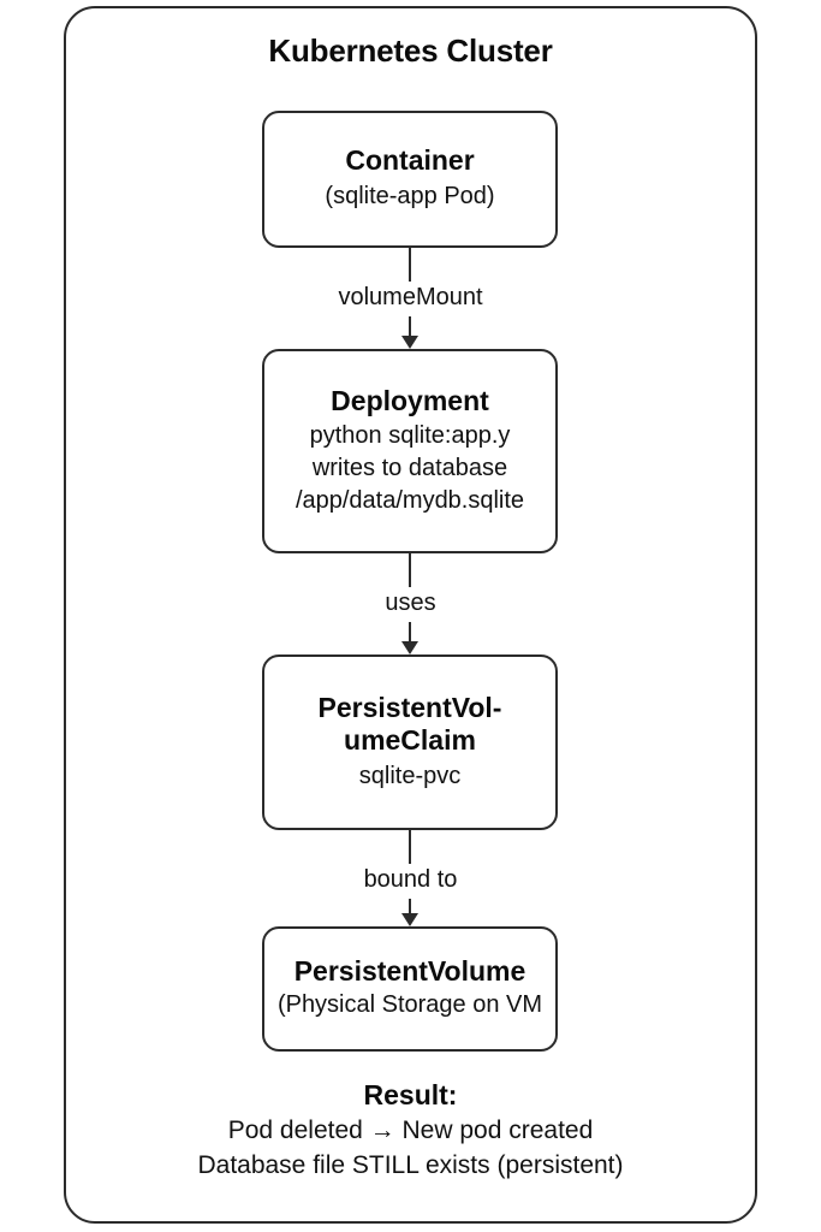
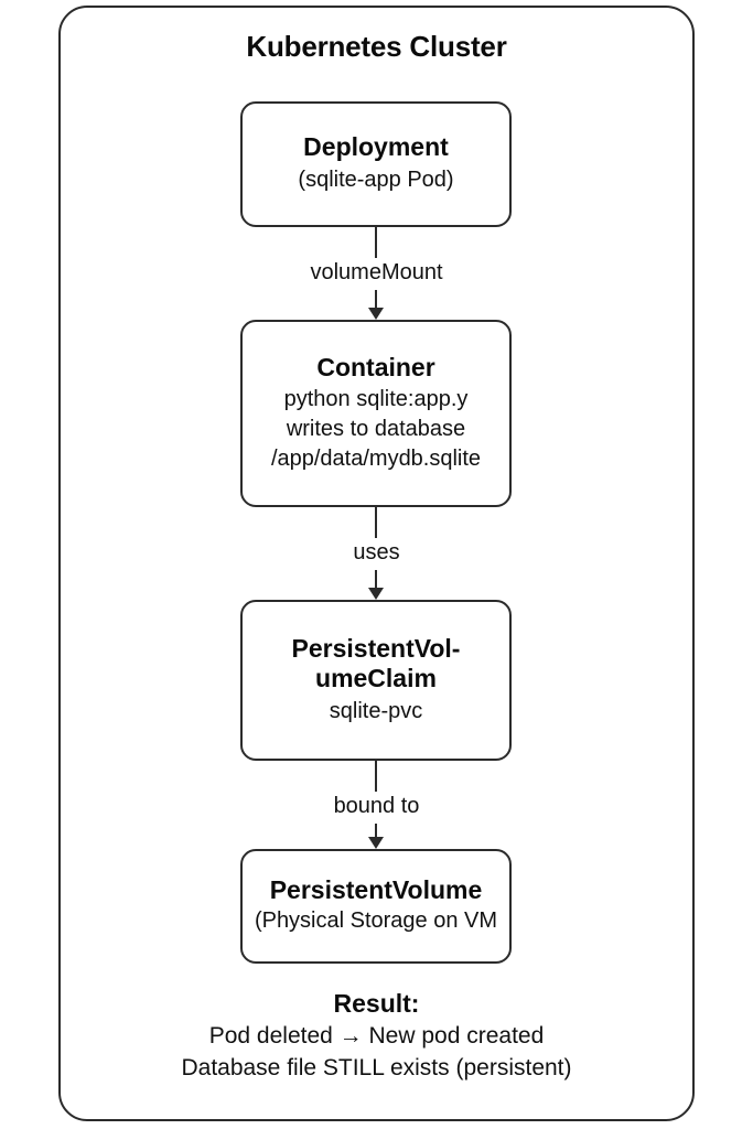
  Kubernetes Cluster
- Container
+ Deployment
  (sqlite-app Pod)
  volumeMount
- Deployment
+ Container
  python sqlite:app.y
  writes to database
  /app/data/mydb.sqlite
  uses
  PersistentVol-
  umeClaim
  sqlite-pvc
  bound to
  PersistentVolume
  (Physical Storage on VM
  Result:
  Pod deleted → New pod created
  Database file STILL exists (persistent)
